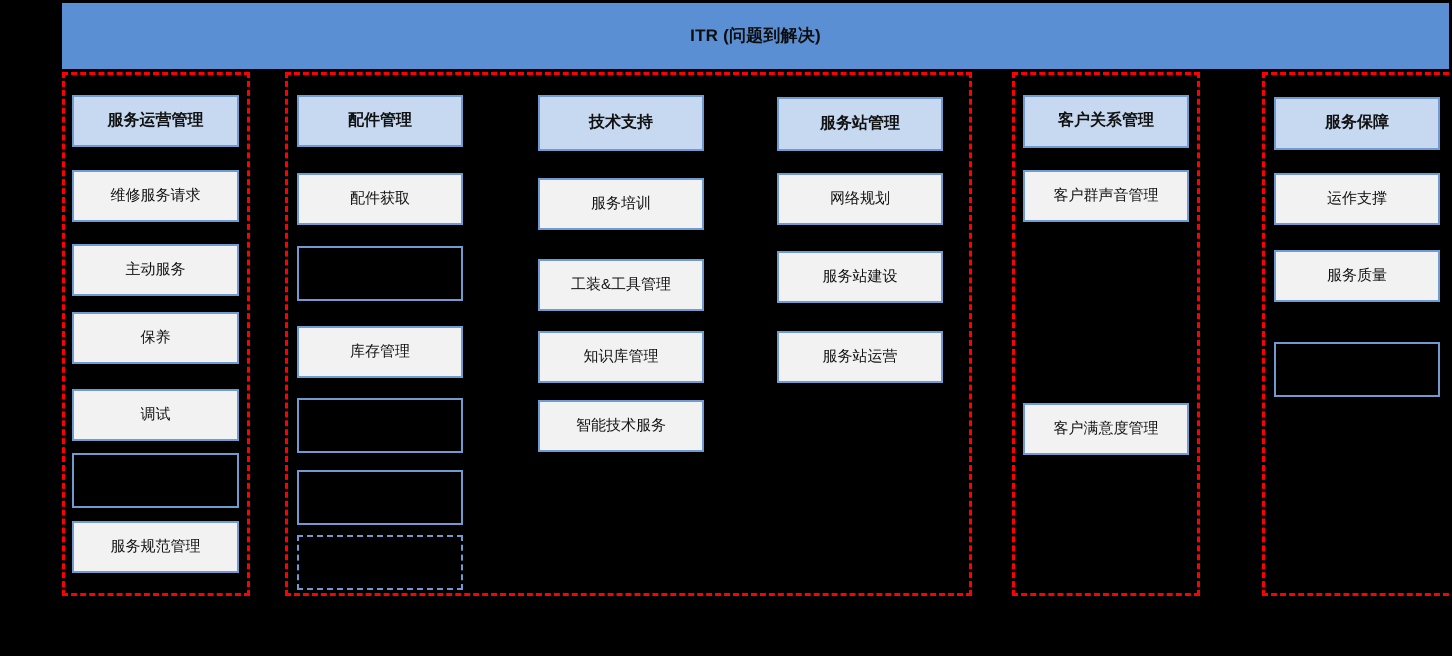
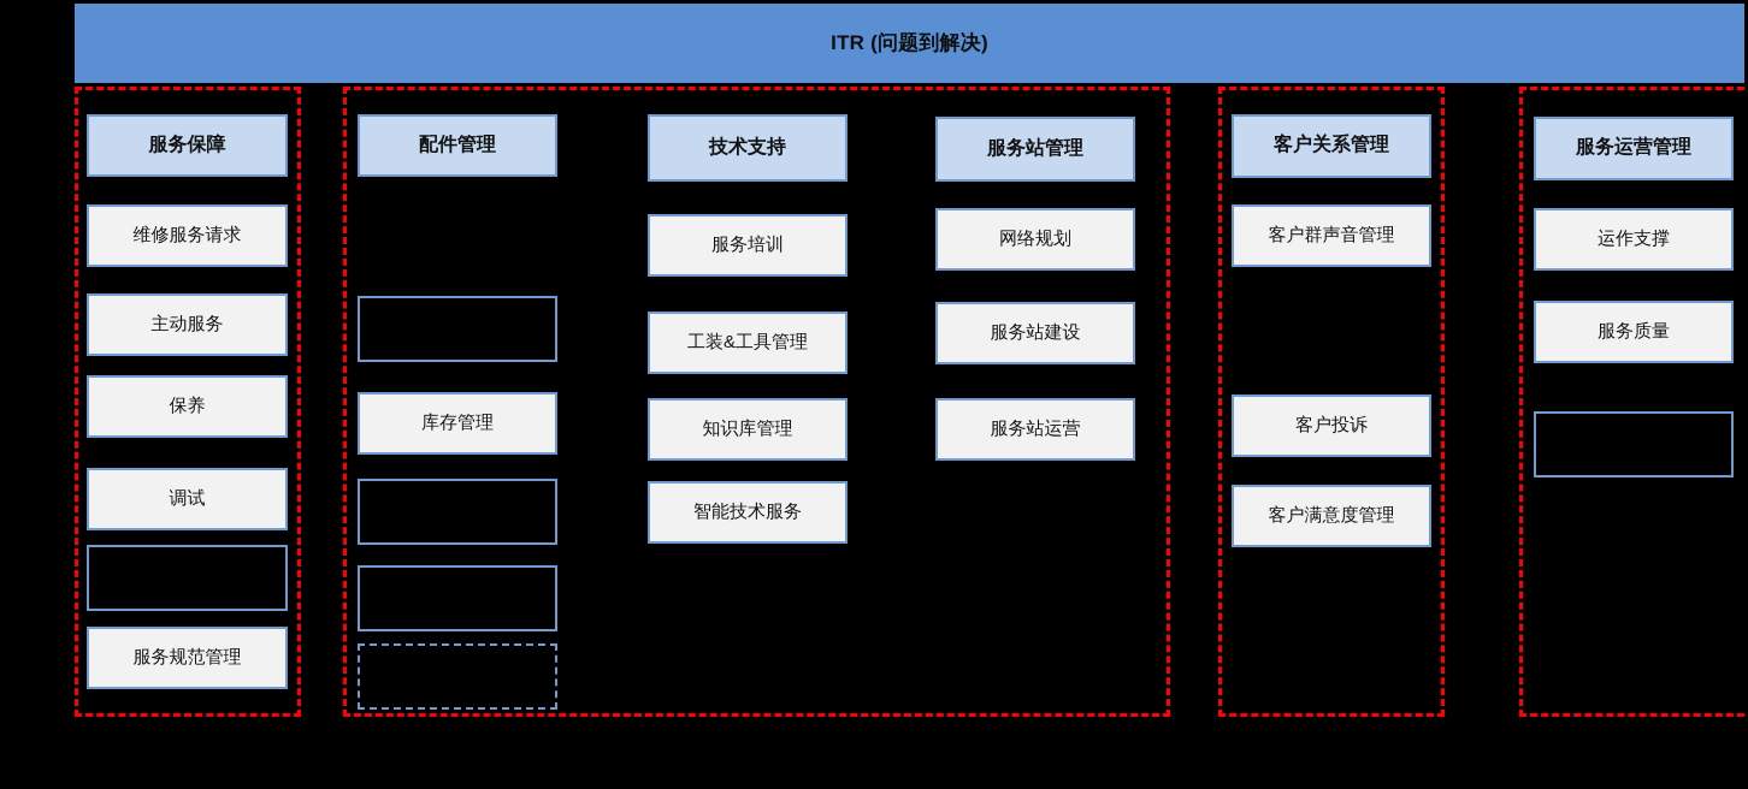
  ITR (问题到解决)
- 服务运营管理
+ 服务保障
  维修服务请求
  主动服务
  保养
  调试
  服务规范管理
  配件管理
- 配件获取
  库存管理
  技术支持
  服务培训
  工装&工具管理
  知识库管理
  智能技术服务
  服务站管理
  网络规划
  服务站建设
  服务站运营
  客户关系管理
  客户群声音管理
+ 客户投诉
  客户满意度管理
- 服务保障
+ 服务运营管理
  运作支撑
  服务质量
